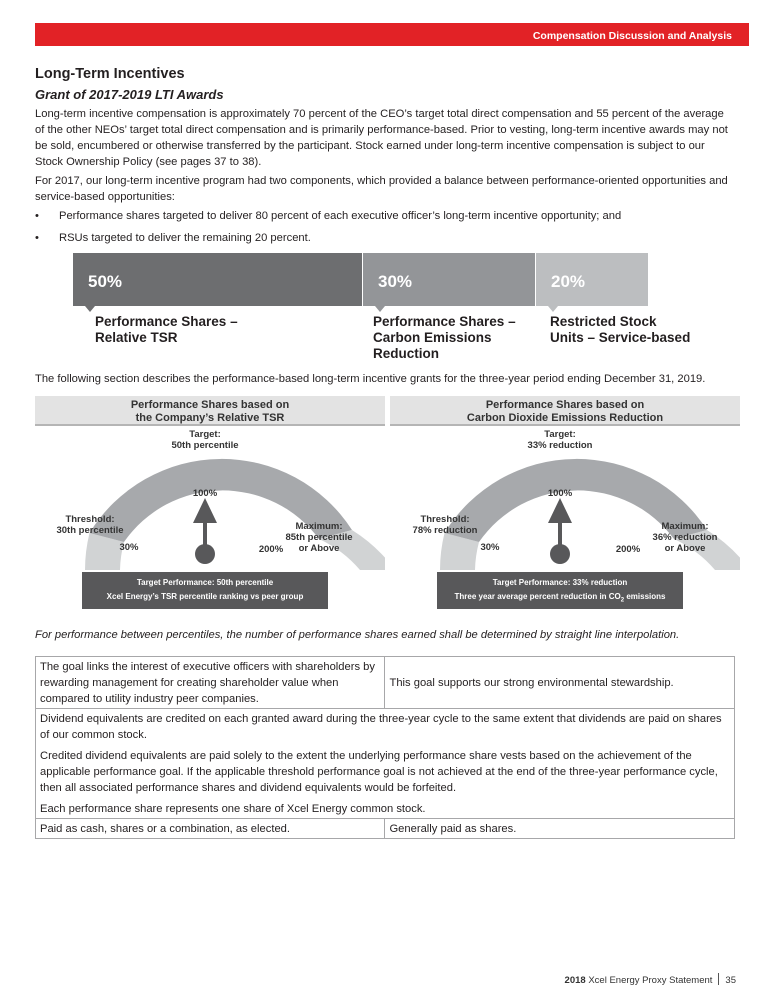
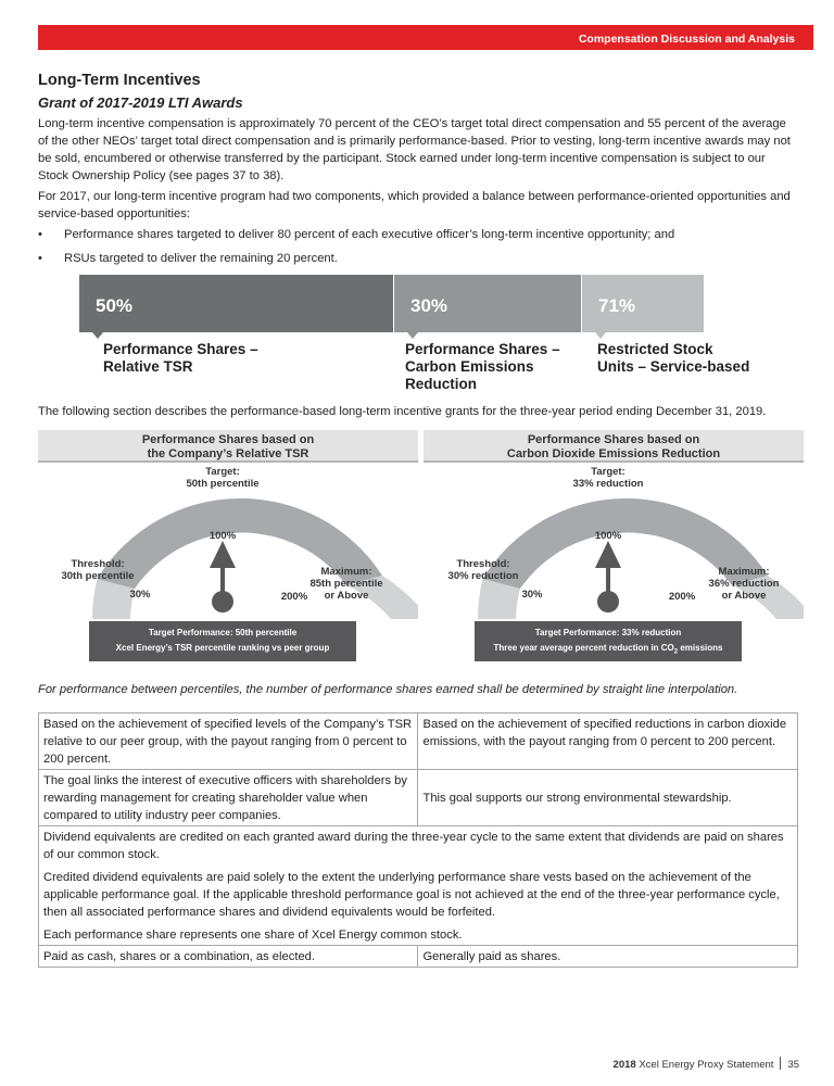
  Compensation Discussion and Analysis
  Long-Term Incentives
  Grant of 2017-2019 LTI Awards
  Long-term incentive compensation is approximately 70 percent of the CEO’s target total direct compensation and 55 percent of the average of the other NEOs’ target total direct compensation and is primarily performance-based. Prior to vesting, long-term incentive awards may not be sold, encumbered or otherwise transferred by the participant. Stock earned under long-term incentive compensation is subject to our Stock Ownership Policy (see pages 37 to 38).
  For 2017, our long-term incentive program had two components, which provided a balance between performance-oriented opportunities and service-based opportunities:
  • Performance shares targeted to deliver 80 percent of each executive officer’s long-term incentive opportunity; and
  • RSUs targeted to deliver the remaining 20 percent.
  50%
  30%
- 20%
+ 71%
  Performance Shares –
  Relative TSR
  Performance Shares –
  Carbon Emissions
  Reduction
  Restricted Stock
  Units – Service-based
  The following section describes the performance-based long-term incentive grants for the three-year period ending December 31, 2019.
  Performance Shares based on
  the Company’s Relative TSR
  Target:
  50th percentile
  100%
  Threshold:
  30th percentile
  30%
  Maximum:
  85th percentile
  or Above
  200%
  Target Performance: 50th percentile
  Xcel Energy’s TSR percentile ranking vs peer group
  Performance Shares based on
  Carbon Dioxide Emissions Reduction
  Target:
  33% reduction
  100%
  Threshold:
- 78% reduction
+ 30% reduction
  30%
  Maximum:
  36% reduction
  or Above
  200%
  Target Performance: 33% reduction
  Three year average percent reduction in CO emissions
  For performance between percentiles, the number of performance shares earned shall be determined by straight line interpolation.
+ Based on the achievement of specified levels of the Company’s TSR relative to our peer group, with the payout ranging from 0 percent to 200 percent.	Based on the achievement of specified reductions in carbon dioxide emissions, with the payout ranging from 0 percent to 200 percent.
  The goal links the interest of executive officers with shareholders by rewarding management for creating shareholder value when compared to utility industry peer companies.	This goal supports our strong environmental stewardship.
  Dividend equivalents are credited on each granted award during the three-year cycle to the same extent that dividends are paid on shares of our common stock. Credited dividend equivalents are paid solely to the extent the underlying performance share vests based on the achievement of the applicable performance goal. If the applicable threshold performance goal is not achieved at the end of the three-year performance cycle, then all associated performance shares and dividend equivalents would be forfeited. Each performance share represents one share of Xcel Energy common stock.
  Paid as cash, shares or a combination, as elected.	Generally paid as shares.
  2018 Xcel Energy Proxy Statement 35
